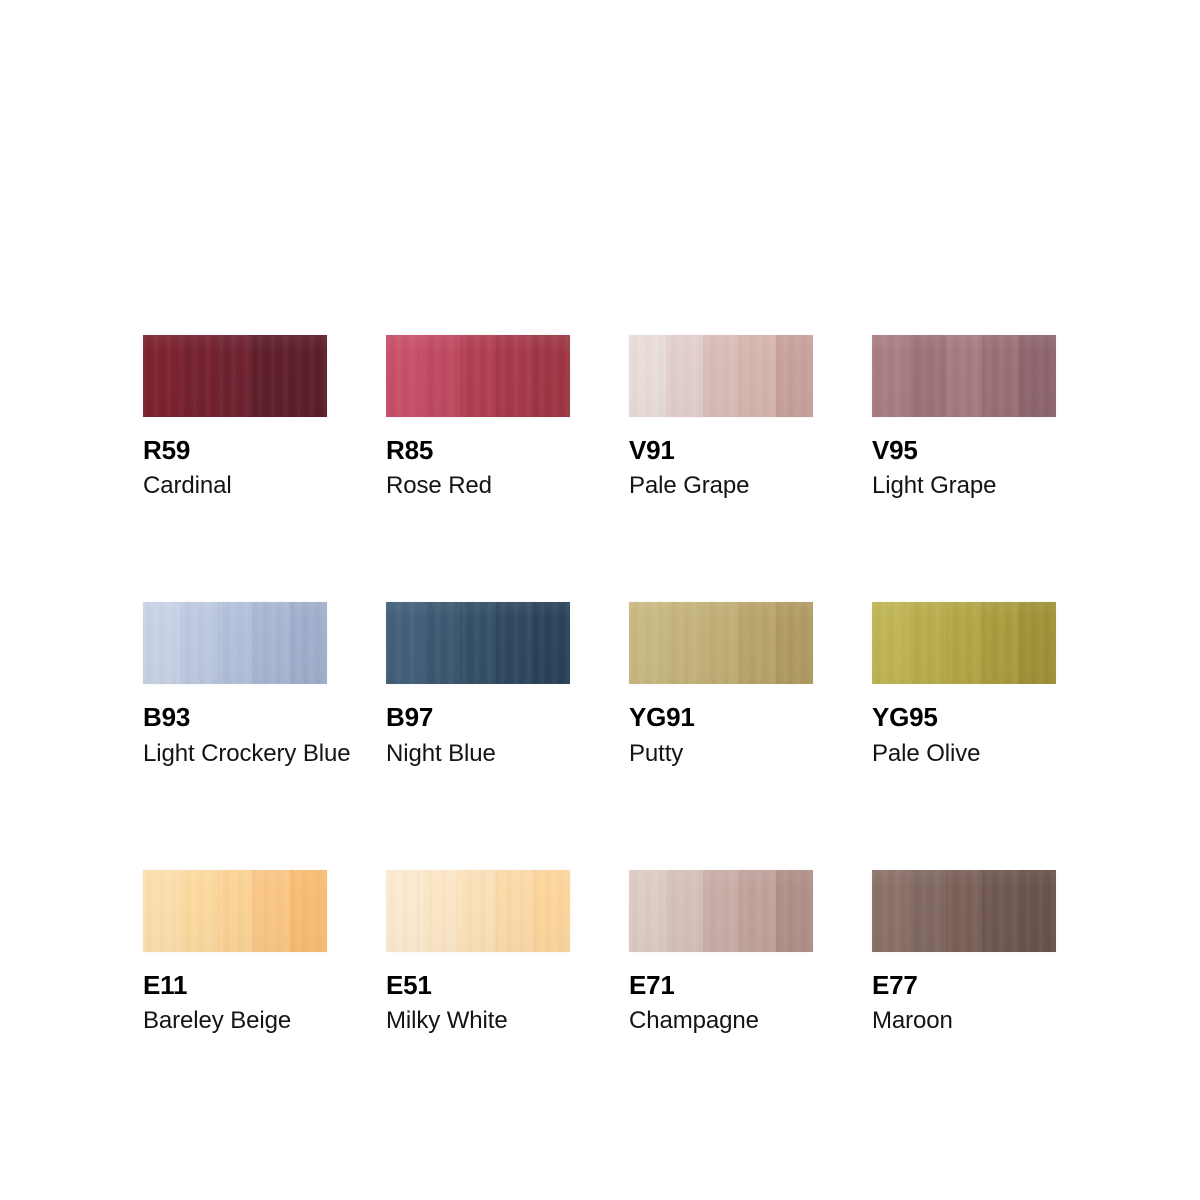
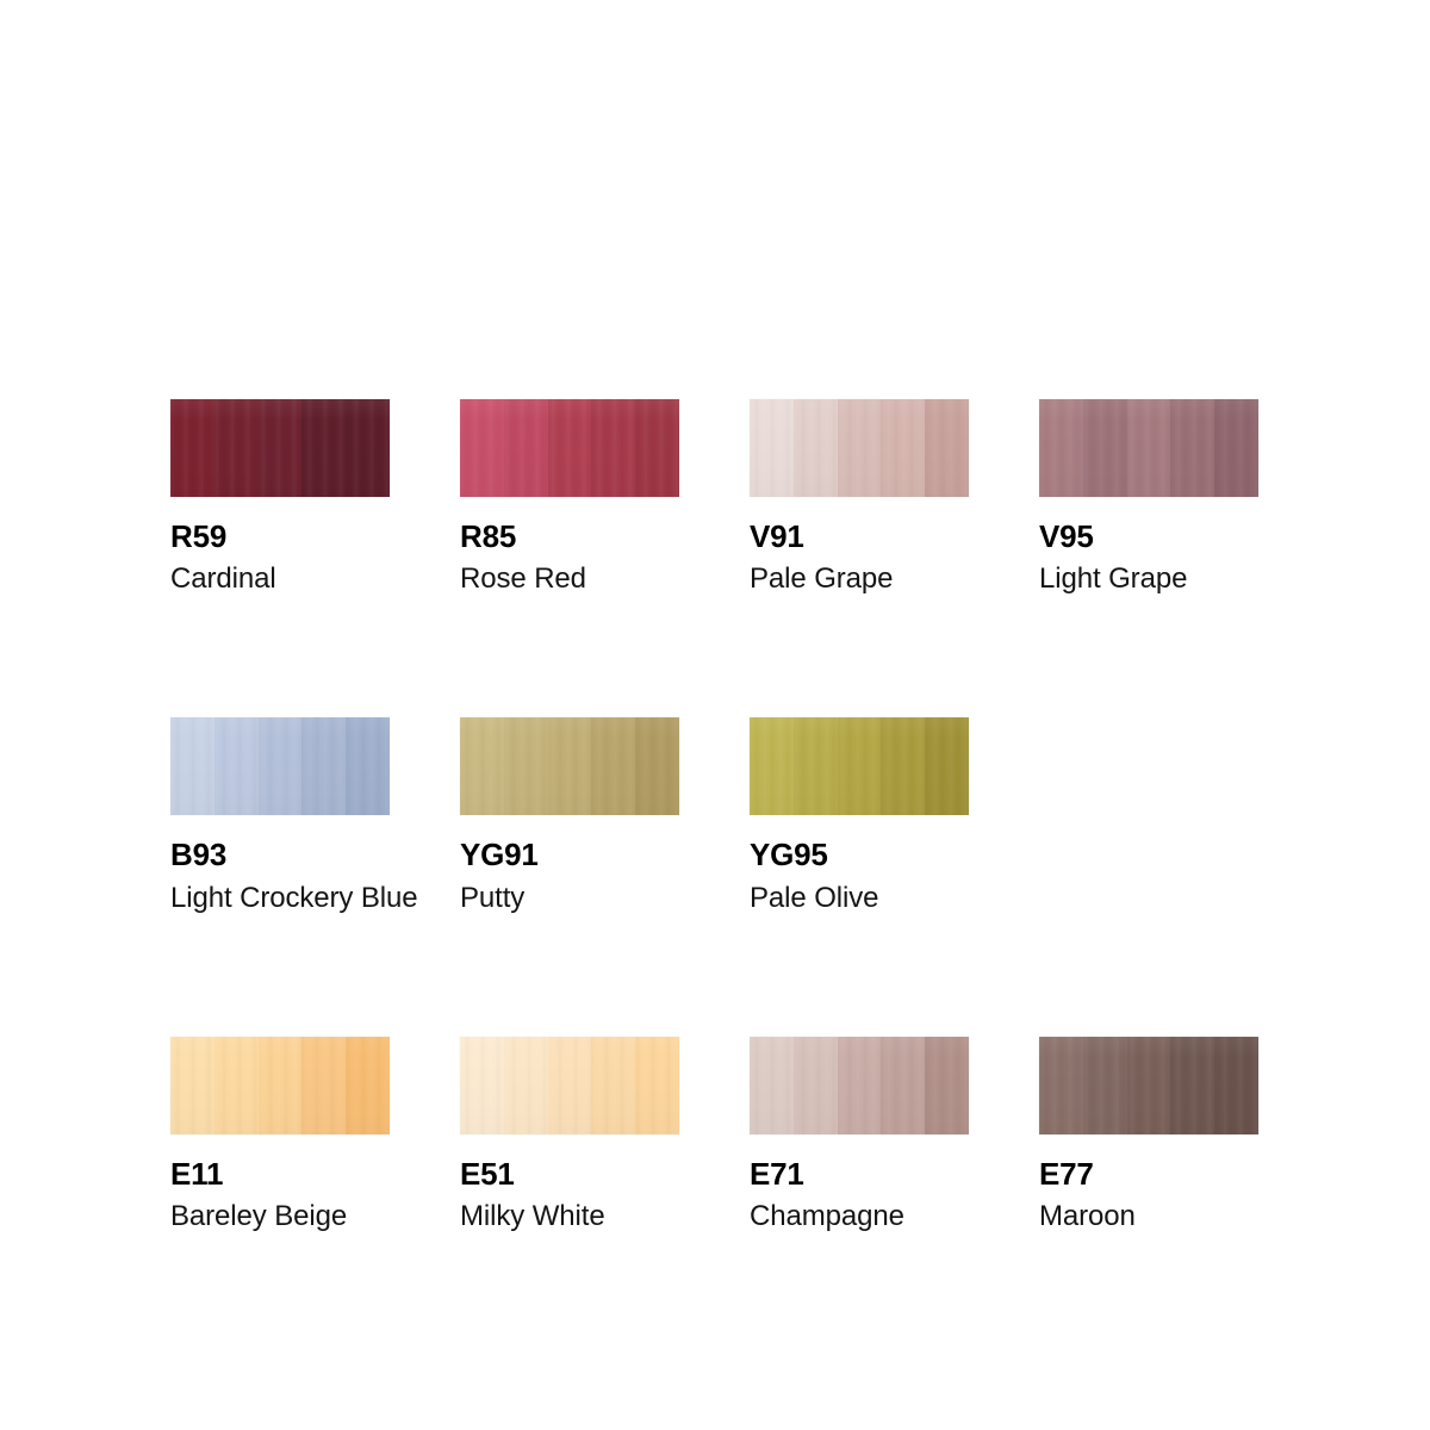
  R59
  Cardinal
  R85
  Rose Red
  V91
  Pale Grape
  V95
  Light Grape
  B93
  Light Crockery Blue
- B97
- Night Blue
  YG91
  Putty
  YG95
  Pale Olive
  E11
  Bareley Beige
  E51
  Milky White
  E71
  Champagne
  E77
  Maroon
